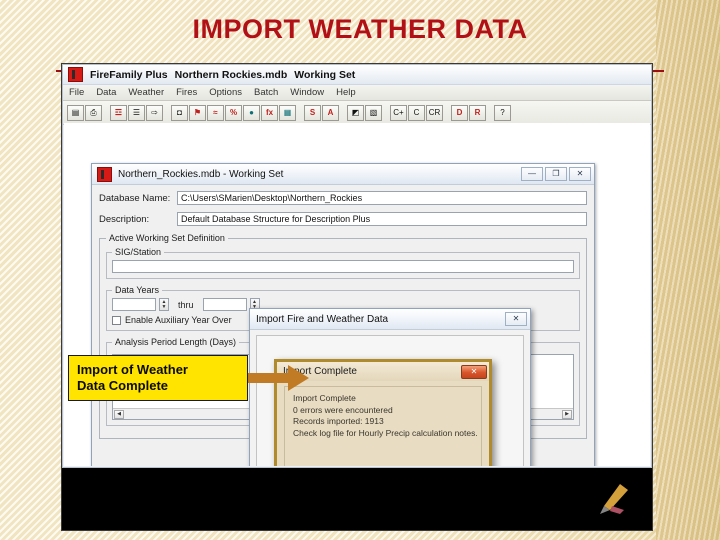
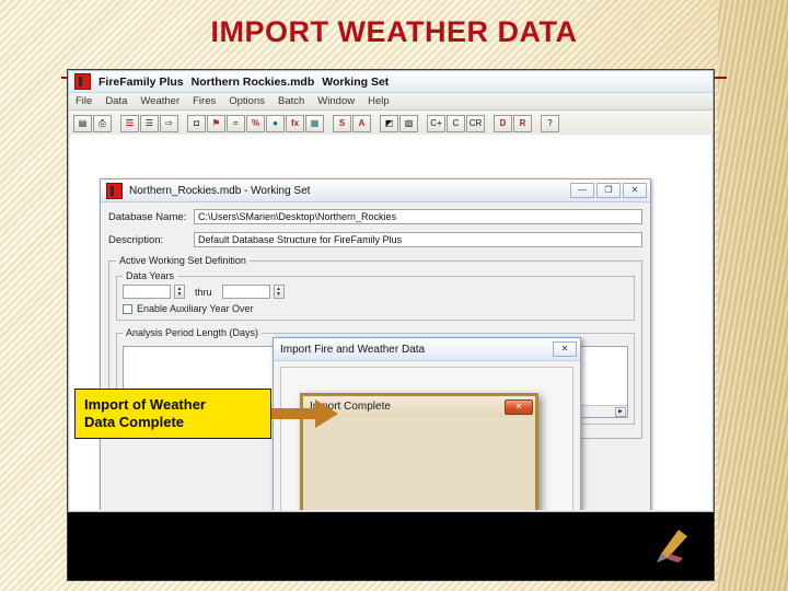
  IMPORT WEATHER DATA
  FireFamily Plus
  Northern Rockies.mdb
  Working Set
  File
  Data
  Weather
  Fires
  Options
  Batch
  Window
  Help
  ▤
  ⎙
  ☲
  ☰
  ⇨
  ◘
  ⚑
  ≈
  %
  ●
  fx
  ▦
  S
  A
  ◩
  ▧
  C+
  C
  CR
  D
  R
  ?
  Northern_Rockies.mdb - Working Set
  —
  ❐
  ✕
  Database Name:
  C:\Users\SMarien\Desktop\Northern_Rockies
  Description:
- Default Database Structure for Description Plus
+ Default Database Structure for FireFamily Plus
  Active Working Set Definition
- SIG/Station
  Data Years
  thru
  Enable Auxiliary Year Over
  Analysis Period Length (Days)
  Import Fire and Weather Data
  ✕
  Iort Complete
  ✕
- Import Complete
- 0 errors were encountered
- Records imported: 1913
- Check log file for Hourly Precip calculation notes.
  Import of Weather
  Data Complete
